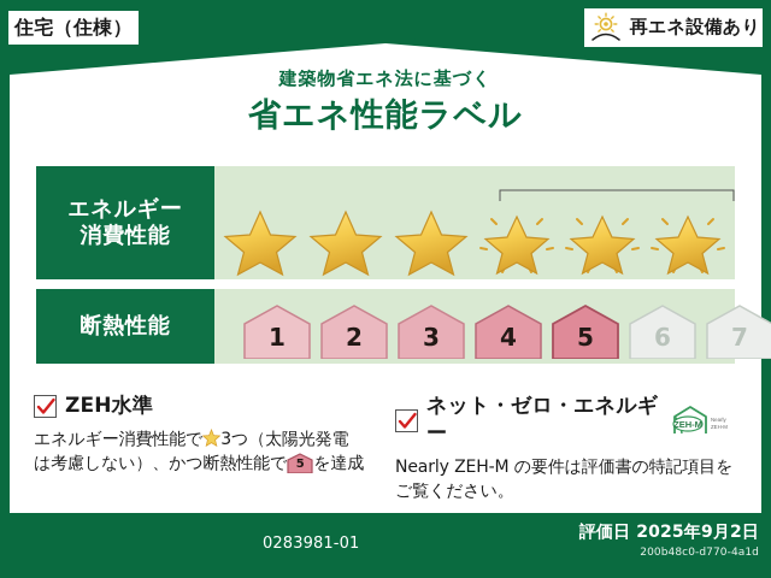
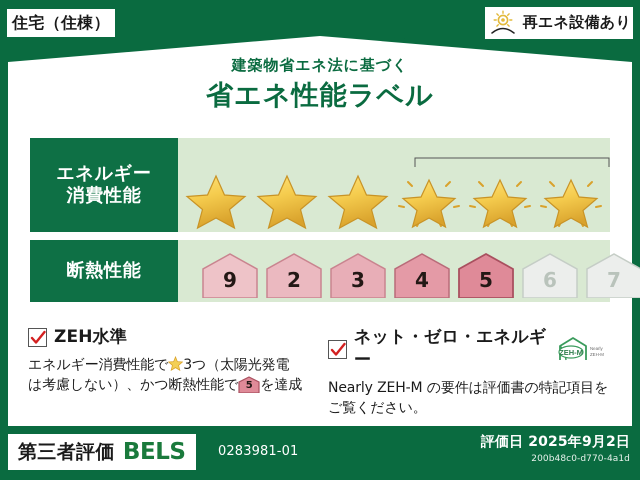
  住宅（住棟）
  再エネ設備あり
  建築物省エネ法に基づく
  省エネ性能ラベル
  エネルギー
  消費性能
  断熱性能
- 1
+ 9
  2
  3
  4
  5
  6
  7
  ZEH水準
  エネルギー消費性能で 3つ（太陽光発電
  は考慮しない）、かつ断熱性能で
  5
  を達成
  ネット・ゼロ・エネルギー
  ZEH-M
  Nearly ZEH-M の要件は評価書の特記項目をご覧ください。
+ 第三者評価
+ BELS
  0283981-01
  評価日 2025年9月2日
  200b48c0-d770-4a1d
